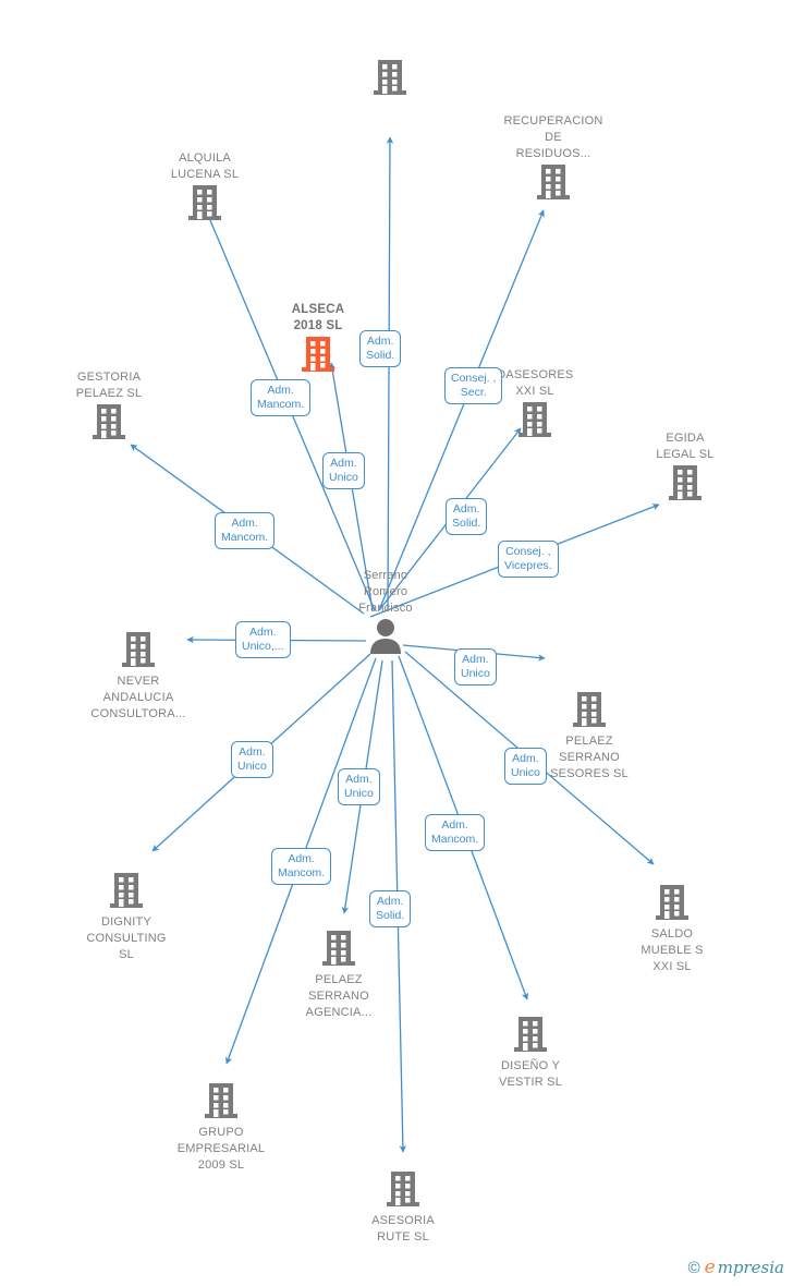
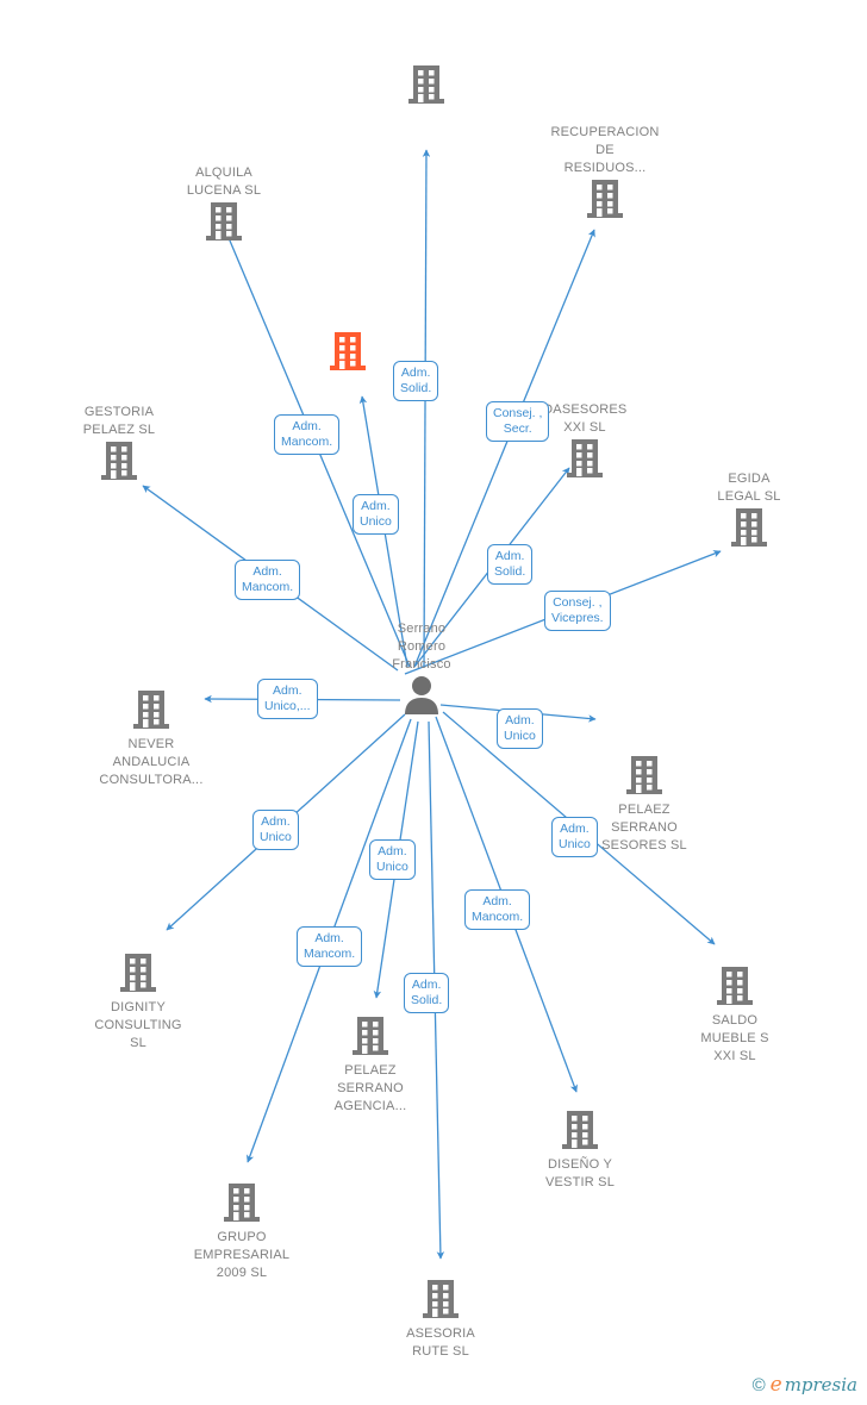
- ALSECA
- 2018 SL
  RECUPERACION
  DE
  RESIDUOS...
  ALQUILA
  LUCENA SL
  GESTORIA
  PELAEZ SL
  ASESORES
  XXI SL
  EGIDA
  LEGAL SL
  Serrano
  Romero
  Francisco
  NEVER
  ANDALUCIA
  CONSULTORA...
  PELAEZ
  SERRANO
  SESORES SL
  DIGNITY
  CONSULTING
  SL
  SALDO
  MUEBLE S
  XXI SL
  PELAEZ
  SERRANO
  AGENCIA...
  DISEÑO Y
  VESTIR SL
  GRUPO
  EMPRESARIAL
  2009 SL
  ASESORIA
  RUTE SL
  Adm.
  Solid.
  Consej. ,
  Secr.
  Adm.
  Mancom.
  Adm.
  Unico
  Adm.
  Mancom.
  Adm.
  Solid.
  Consej. ,
  Vicepres.
  Adm.
  Unico,...
  Adm.
  Unico
  Adm.
  Unico
  Adm.
  Mancom.
  Adm.
  Unico
  Adm.
  Solid.
  Adm.
  Mancom.
  Adm.
  Unico
  ©
  e
  mpresia
